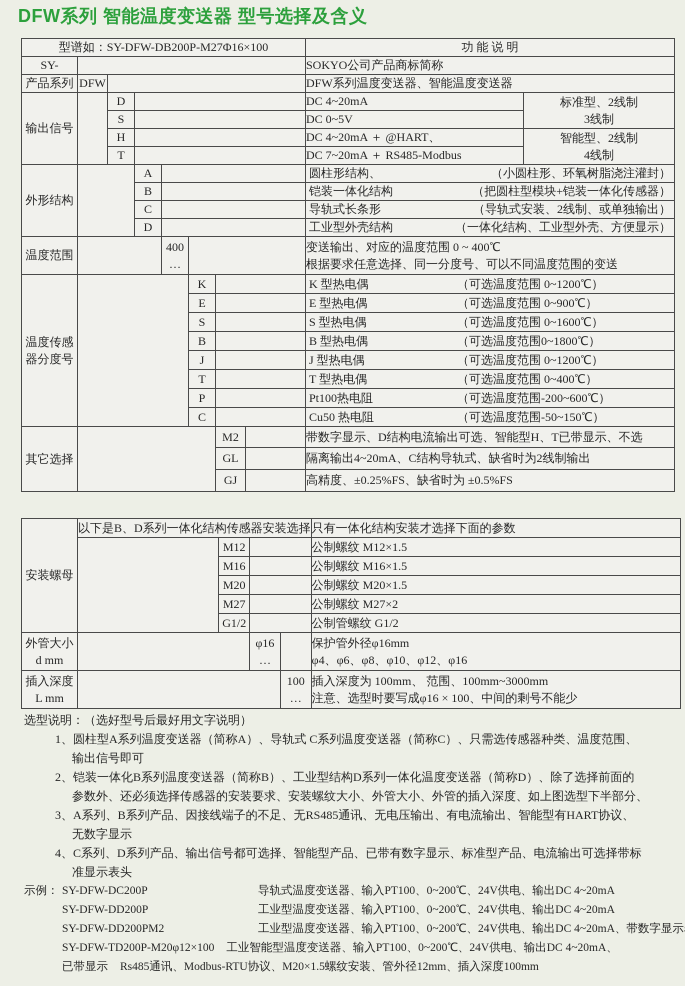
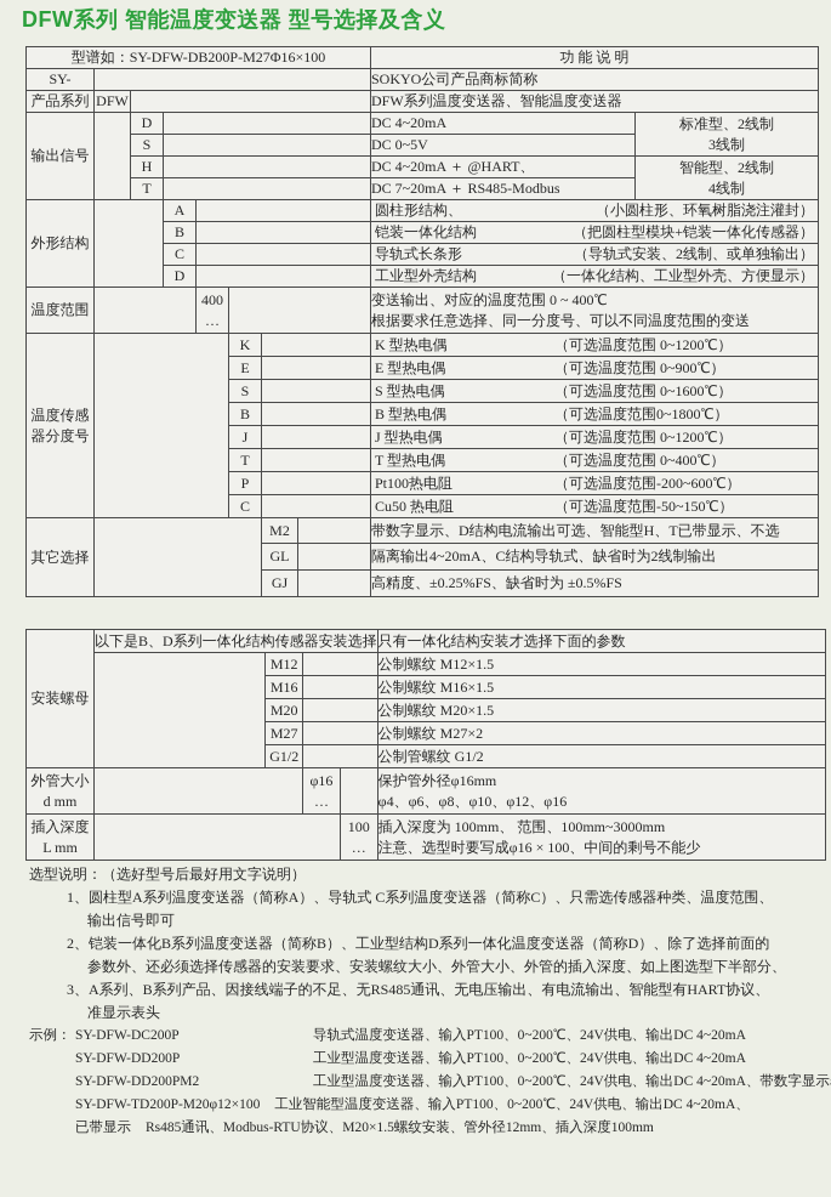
  DFW系列 智能温度变送器 型号选择及含义
  型谱如：SY-DFW-DB200P-M27Φ16×100	功 能 说 明
  SY-		SOKYO公司产品商标简称
  产品系列	DFW		DFW系列温度变送器、智能温度变送器
  输出信号		D		DC 4~20mA	标准型、2线制3线制
  S		DC 0~5V
  H		DC 4~20mA ＋ @HART、	智能型、2线制4线制
  T		DC 7~20mA ＋ RS485-Modbus
  外形结构		A		圆柱形结构、 （小圆柱形、环氧树脂浇注灌封）
  B		铠装一体化结构 （把圆柱型模块+铠装一体化传感器）
  C		导轨式长条形 （导轨式安装、2线制、或单独输出）
  D		工业型外壳结构 （一体化结构、工业型外壳、方便显示）
  温度范围		400…		变送输出、对应的温度范围 0 ~ 400℃根据要求任意选择、同一分度号、可以不同温度范围的变送
  温度传感器分度号		K		K 型热电偶 （可选温度范围 0~1200℃）
  E		E 型热电偶 （可选温度范围 0~900℃）
  S		S 型热电偶 （可选温度范围 0~1600℃）
  B		B 型热电偶 （可选温度范围0~1800℃）
  J		J 型热电偶 （可选温度范围 0~1200℃）
  T		T 型热电偶 （可选温度范围 0~400℃）
  P		Pt100热电阻 （可选温度范围-200~600℃）
  C		Cu50 热电阻 （可选温度范围-50~150℃）
  其它选择		M2		带数字显示、D结构电流输出可选、智能型H、T已带显示、不选
  GL		隔离输出4~20mA、C结构导轨式、缺省时为2线制输出
  GJ		高精度、±0.25%FS、缺省时为 ±0.5%FS
  安装螺母	以下是B、D系列一体化结构传感器安装选择	只有一体化结构安装才选择下面的参数
  	M12		公制螺纹 M12×1.5
  M16		公制螺纹 M16×1.5
  M20		公制螺纹 M20×1.5
  M27		公制螺纹 M27×2
  G1/2		公制管螺纹 G1/2
  外管大小d mm		φ16…		保护管外径φ16mmφ4、φ6、φ8、φ10、φ12、φ16
  插入深度L mm		100…	插入深度为 100mm、 范围、100mm~3000mm注意、选型时要写成φ16 × 100、中间的剩号不能少
  选型说明：（选好型号后最好用文字说明）
  1、圆柱型A系列温度变送器（简称A）、导轨式 C系列温度变送器（简称C）、只需选传感器种类、温度范围、
  输出信号即可
  2、铠装一体化B系列温度变送器（简称B）、工业型结构D系列一体化温度变送器（简称D）、除了选择前面的
  参数外、还必须选择传感器的安装要求、安装螺纹大小、外管大小、外管的插入深度、如上图选型下半部分、
  3、A系列、B系列产品、因接线端子的不足、无RS485通讯、无电压输出、有电流输出、智能型有HART协议、
- 无数字显示
- 4、C系列、D系列产品、输出信号都可选择、智能型产品、已带有数字显示、标准型产品、电流输出可选择带标
  准显示表头
  示例：
  SY-DFW-DC200P
  导轨式温度变送器、输入PT100、0~200℃、24V供电、输出DC 4~20mA
  SY-DFW-DD200P
  工业型温度变送器、输入PT100、0~200℃、24V供电、输出DC 4~20mA
  SY-DFW-DD200PM2
  工业型温度变送器、输入PT100、0~200℃、24V供电、输出DC 4~20mA、带数字显示
  SY-DFW-TD200P-M20φ12×100
  工业智能型温度变送器、输入PT100、0~200℃、24V供电、输出DC 4~20mA、
  已带显示
  Rs485通讯、Modbus-RTU协议、M20×1.5螺纹安装、管外径12mm、插入深度100mm
